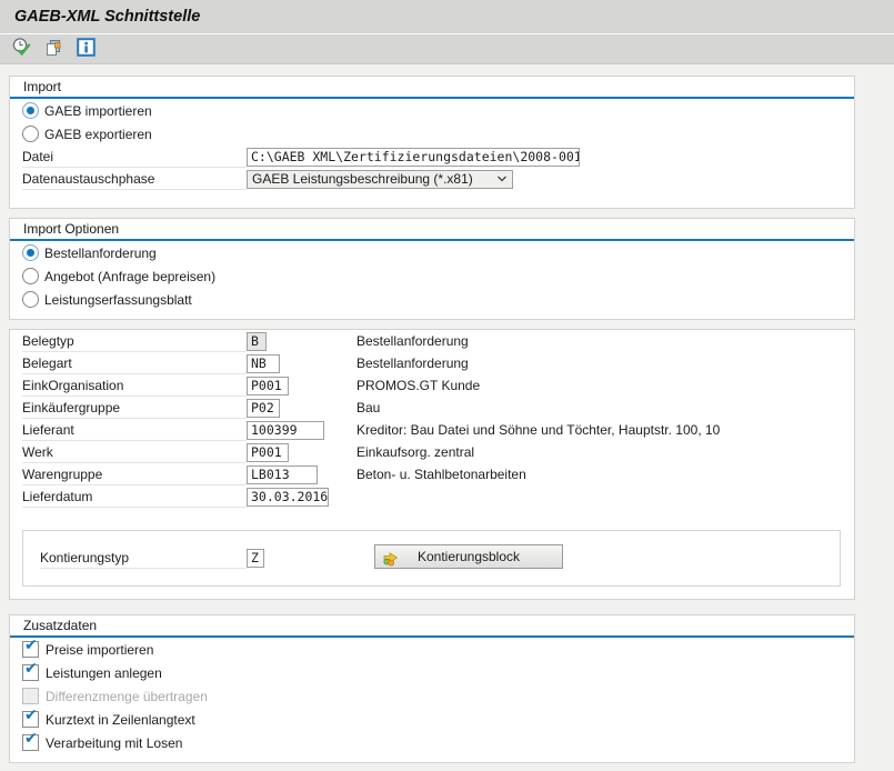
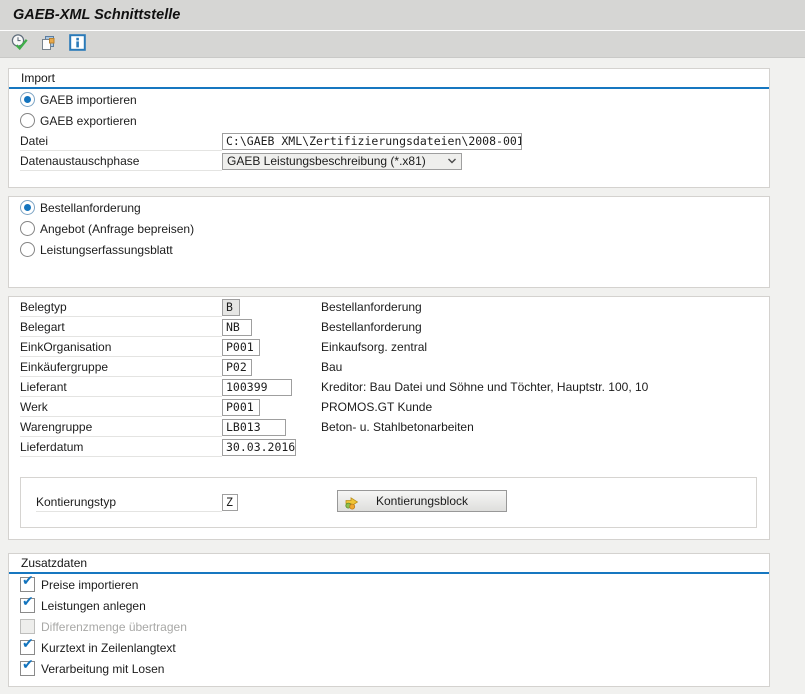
  GAEB-XML Schnittstelle
  Import
  GAEB importieren
  GAEB exportieren
  Datei
  C:\GAEB XML\Zertifizierungsdateien\2008-001
  Datenaustauschphase
  GAEB Leistungsbeschreibung (*.x81)
- Import Optionen
  Bestellanforderung
  Angebot (Anfrage bepreisen)
  Leistungserfassungsblatt
  Belegtyp
  B
  Bestellanforderung
  Belegart
  NB
  Bestellanforderung
  EinkOrganisation
  P001
- PROMOS.GT Kunde
+ Einkaufsorg. zentral
  Einkäufergruppe
  P02
  Bau
  Lieferant
  100399
  Kreditor: Bau Datei und Söhne und Töchter, Hauptstr. 100, 10
  Werk
  P001
- Einkaufsorg. zentral
+ PROMOS.GT Kunde
  Warengruppe
  LB013
  Beton- u. Stahlbetonarbeiten
  Lieferdatum
  30.03.2016
  Kontierungstyp
  Z
  Kontierungsblock
  Zusatzdaten
  ✔
  Preise importieren
  ✔
  Leistungen anlegen
  Differenzmenge übertragen
  ✔
  Kurztext in Zeilenlangtext
  ✔
  Verarbeitung mit Losen
